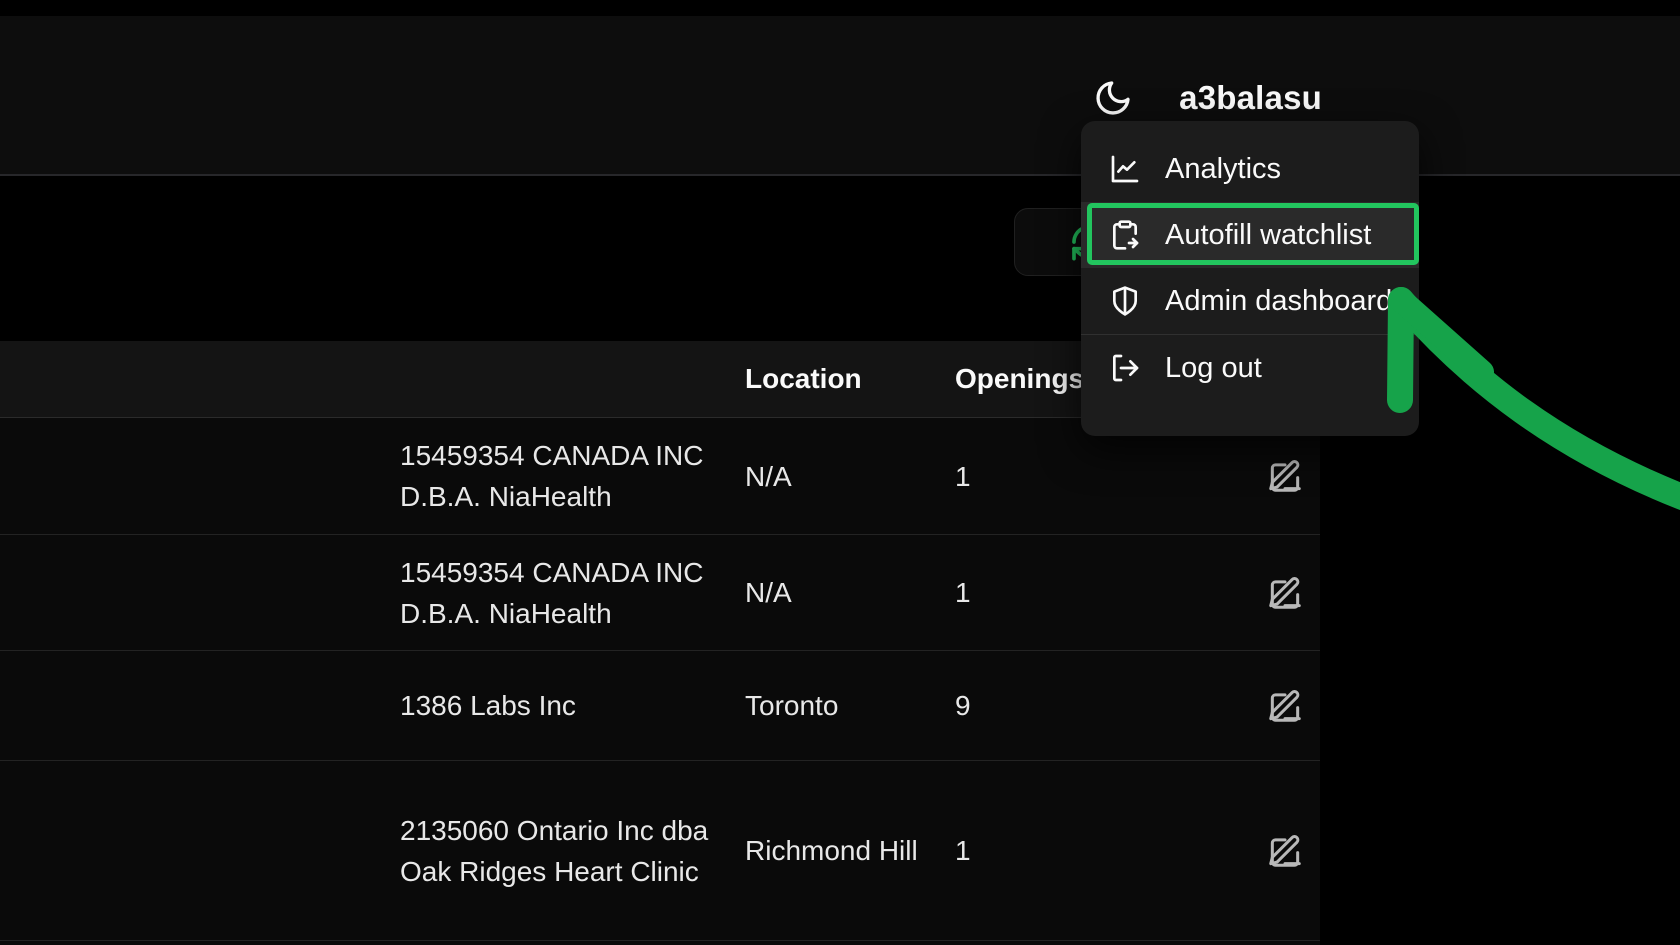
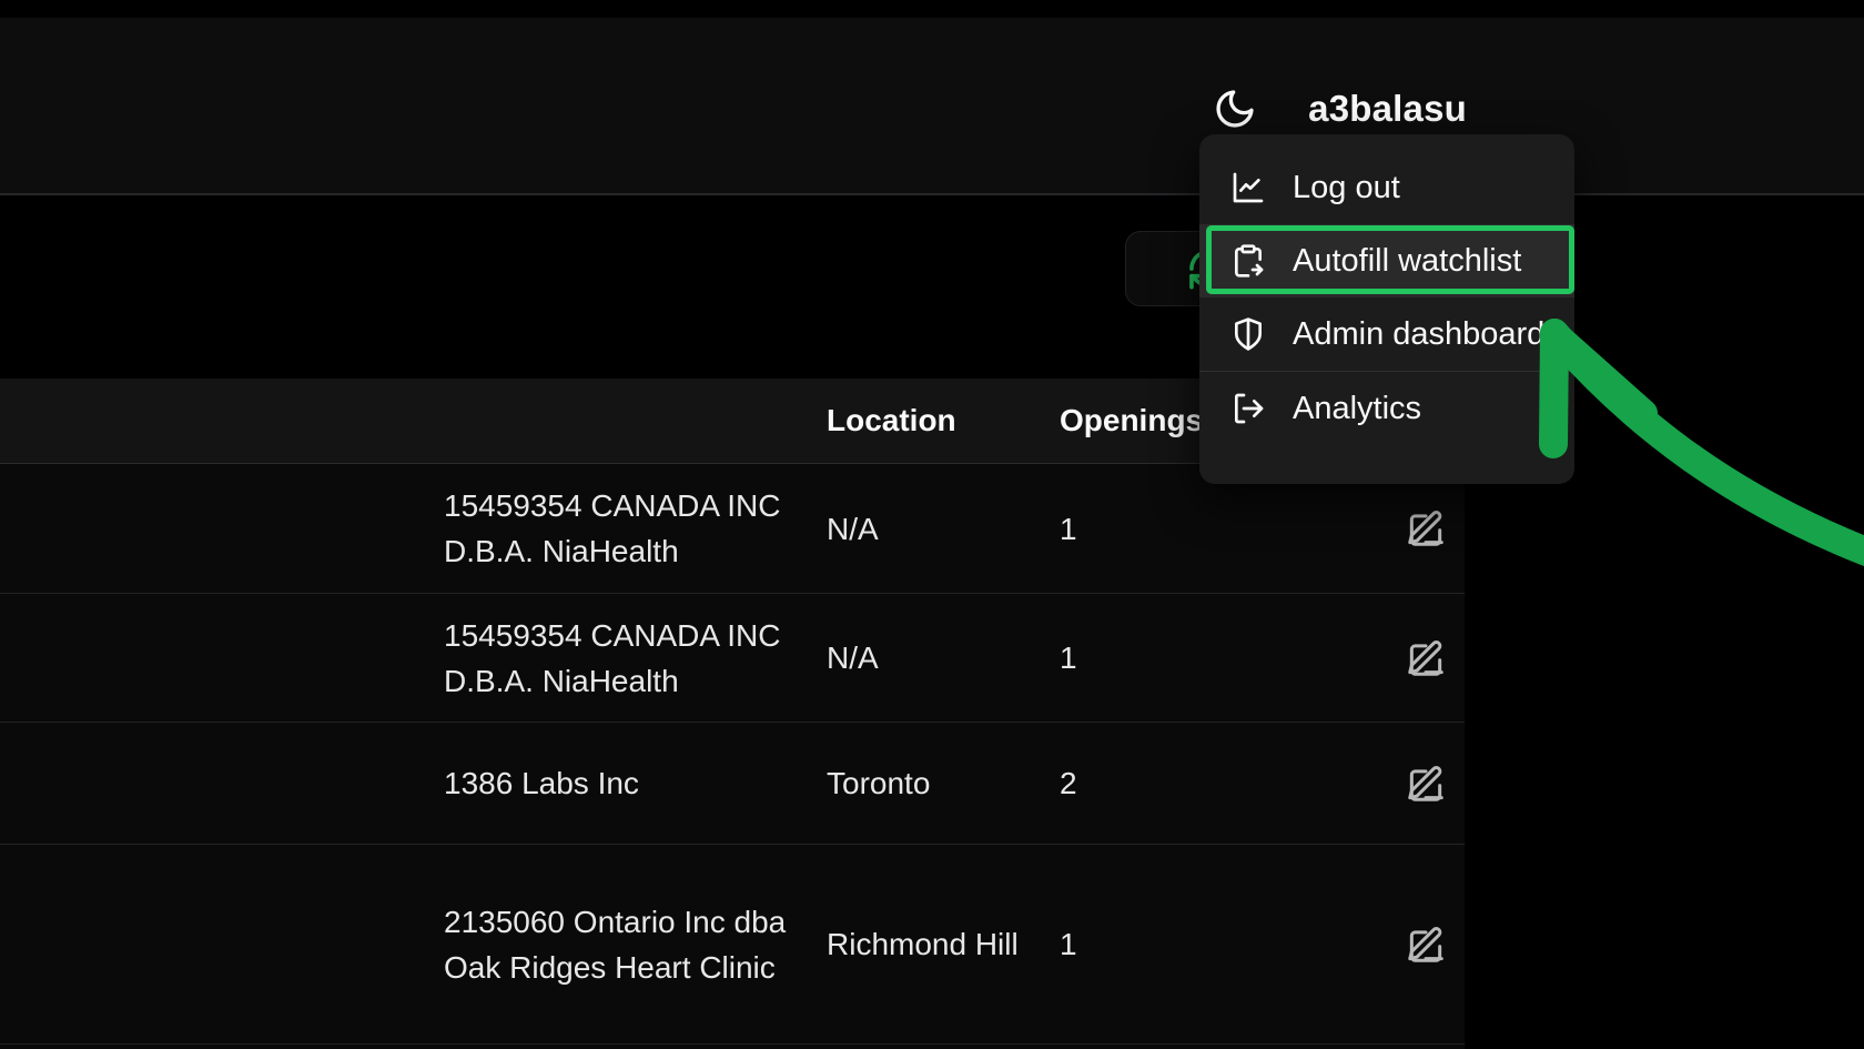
  a3balasu
  Location
  Openings
  15459354 CANADA INC D.B.A. NiaHealth
  N/A
  1
  15459354 CANADA INC D.B.A. NiaHealth
  N/A
  1
  1386 Labs Inc
  Toronto
- 9
+ 2
  2135060 Ontario Inc dba Oak Ridges Heart Clinic
  Richmond Hill
  1
- Analytics
+ Log out
  Autofill watchlist
  Admin dashboard
- Log out
+ Analytics
